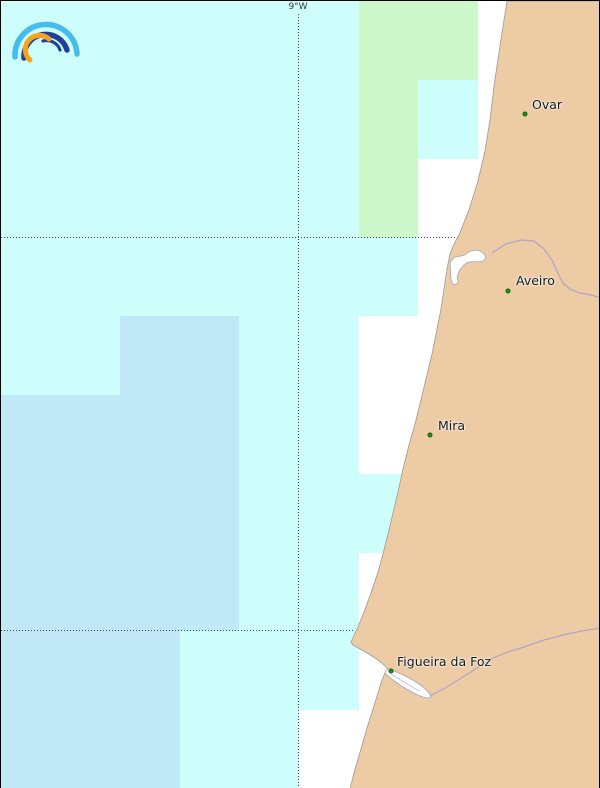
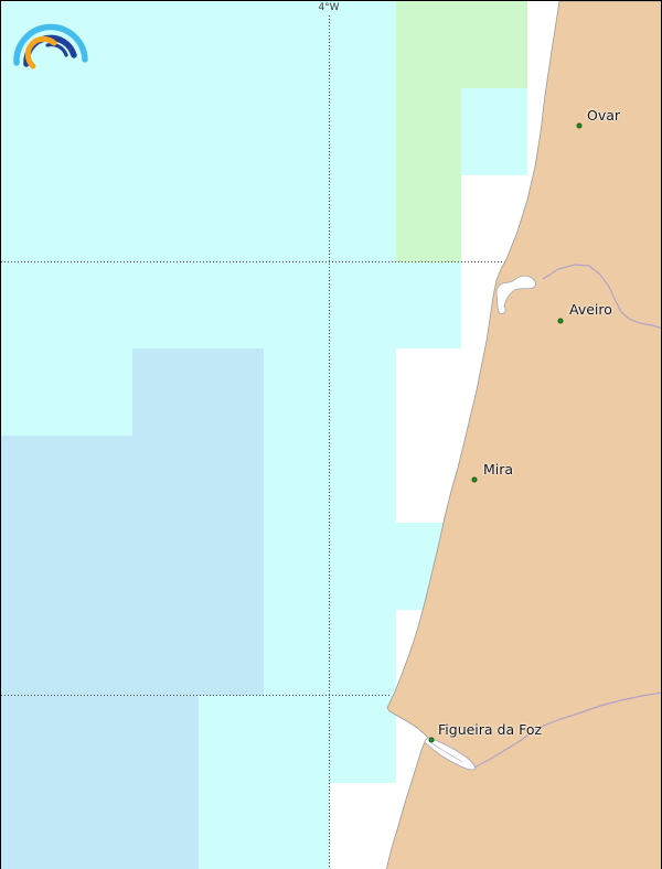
- 9°W
+ 4°W
  Ovar
  Aveiro
  Mira
  Figueira da Foz
